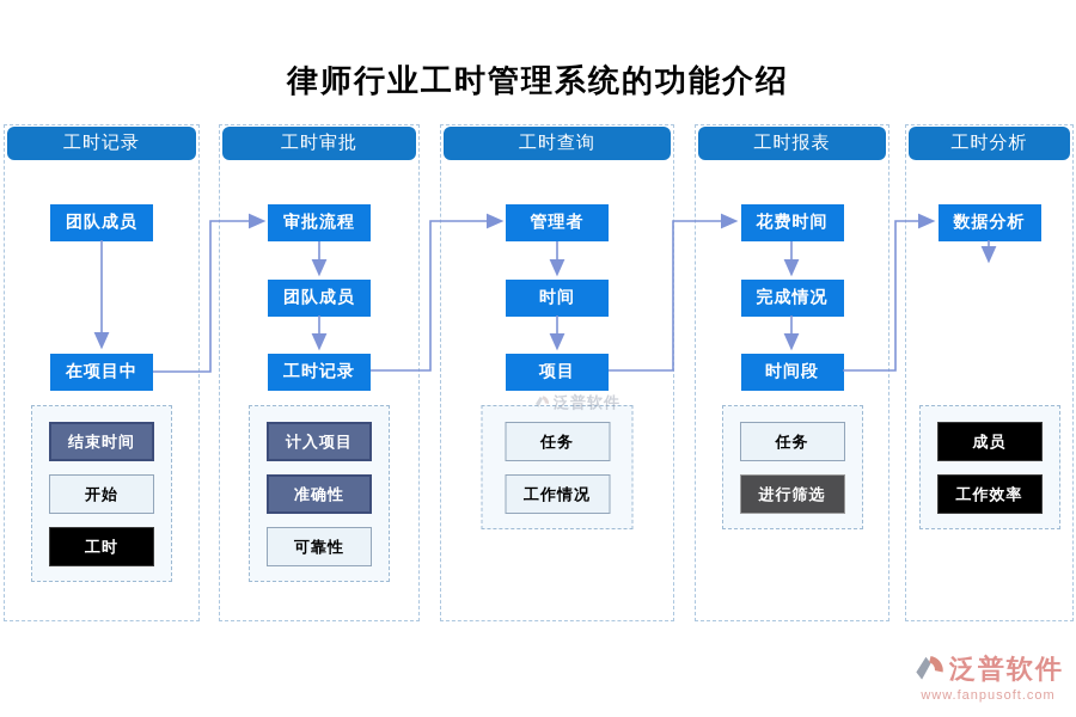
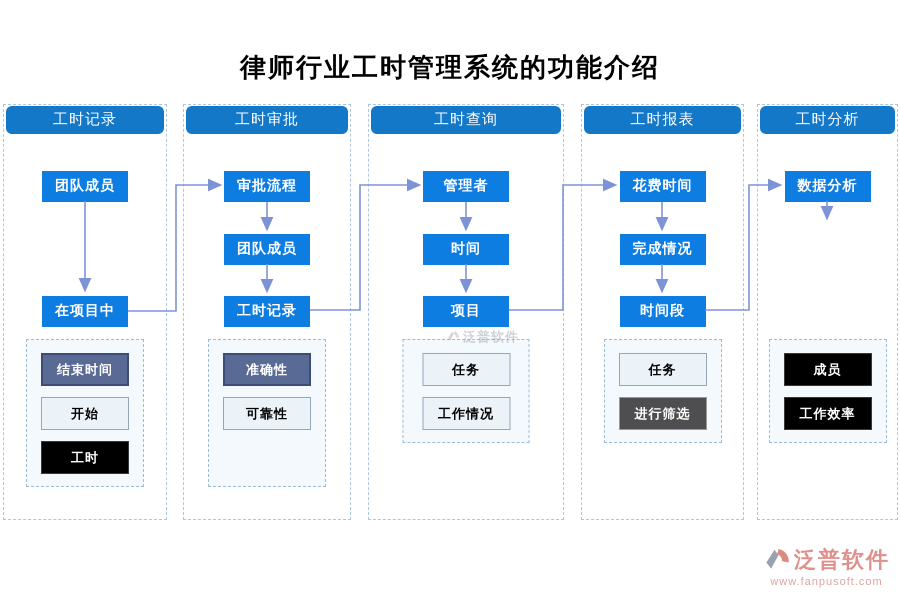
  律师行业工时管理系统的功能介绍
  工时记录
  团队成员
  在项目中
  结束时间
  开始
  工时
  工时审批
  审批流程
  团队成员
  工时记录
- 计入项目
  准确性
  可靠性
  工时查询
  管理者
  时间
  项目
  任务
  工作情况
  工时报表
  花费时间
  完成情况
  时间段
  任务
  进行筛选
  工时分析
  数据分析
  成员
  工作效率
  泛普软件
  泛普软件
  www.fanpusoft.com
